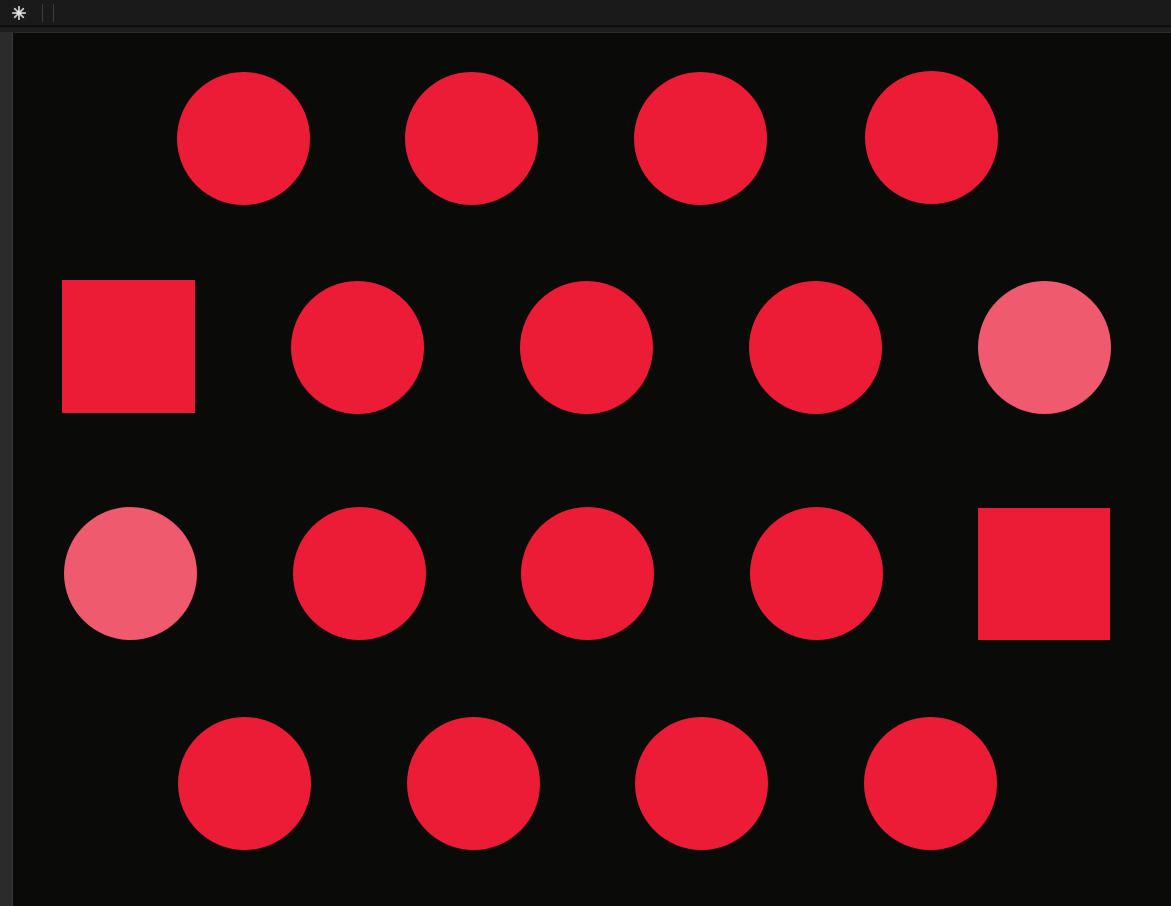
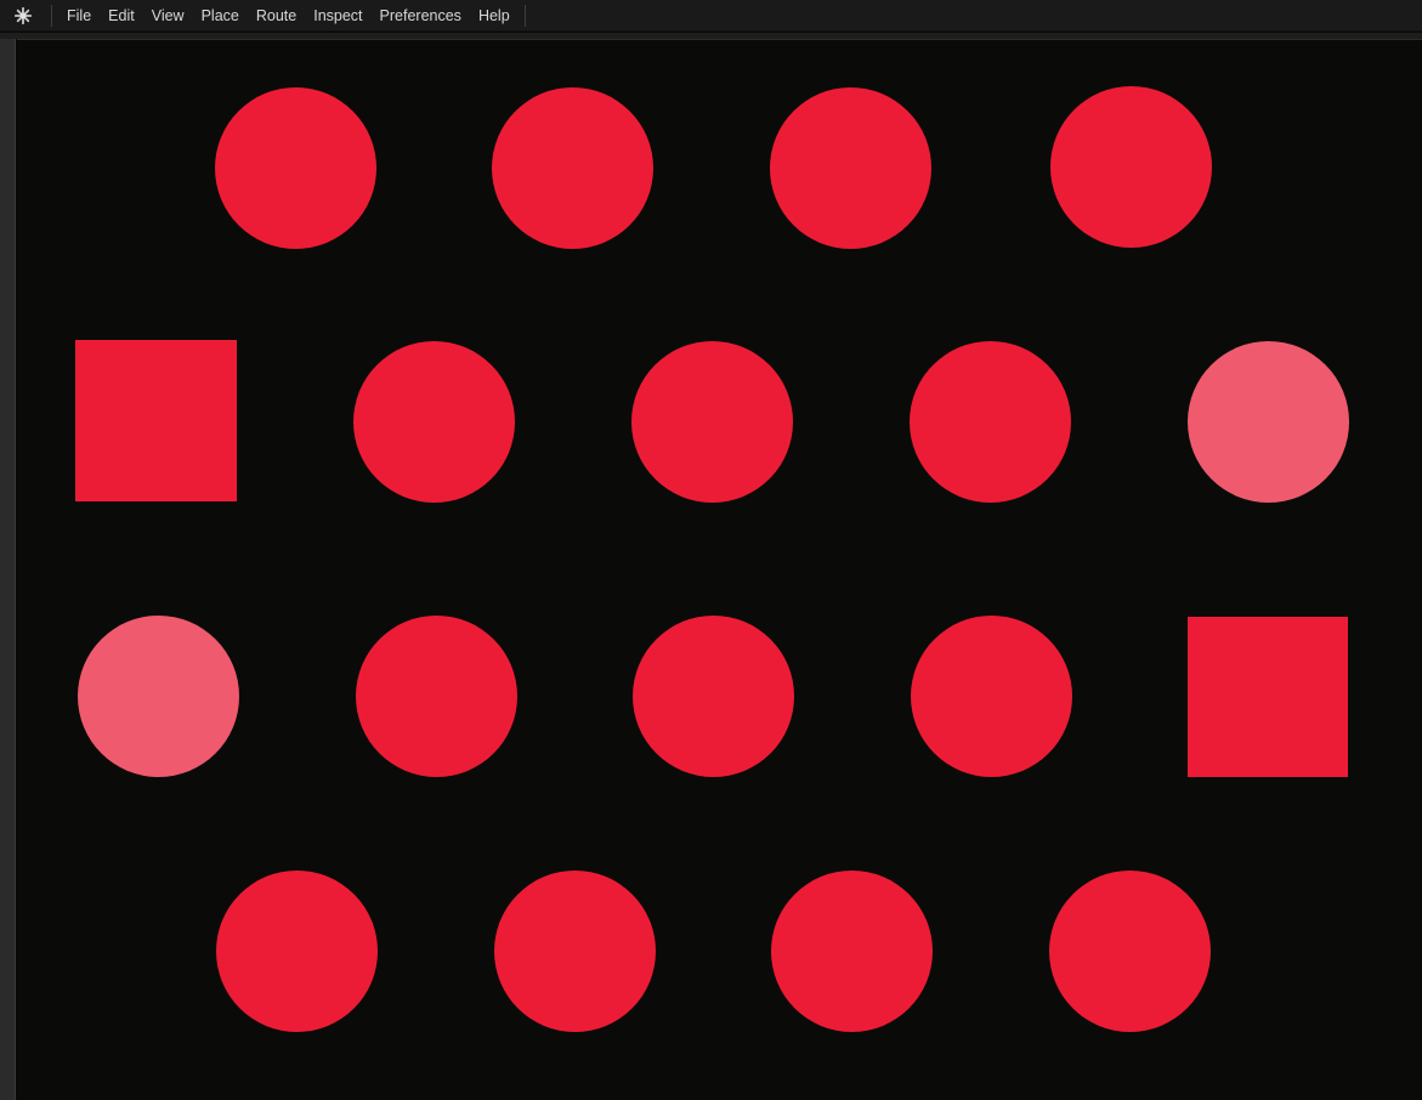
+ File
+ Edit
+ View
+ Place
+ Route
+ Inspect
+ Preferences
+ Help
